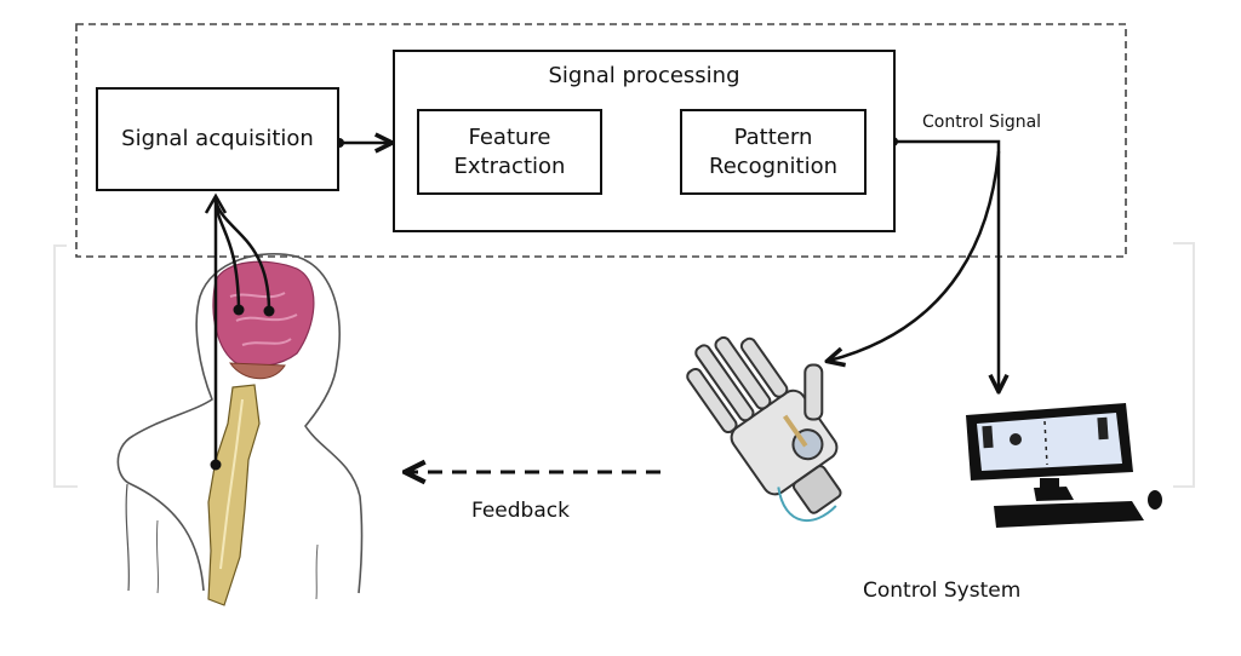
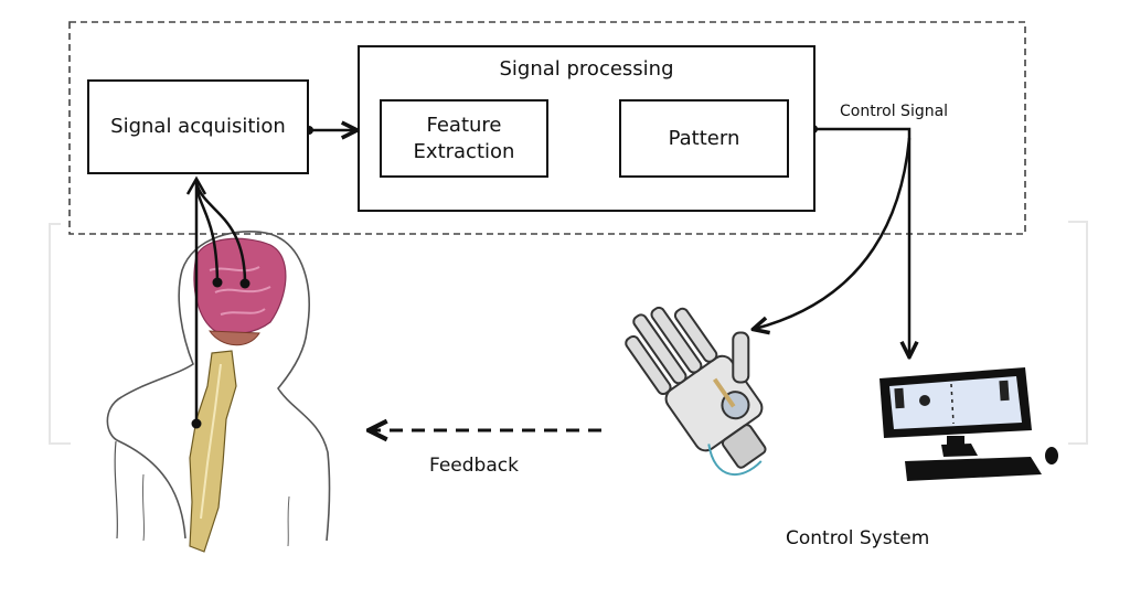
  Signal acquisition
  Signal processing
  Feature
  Extraction
  Pattern
- Recognition
  Control Signal
  Feedback
  Control System
